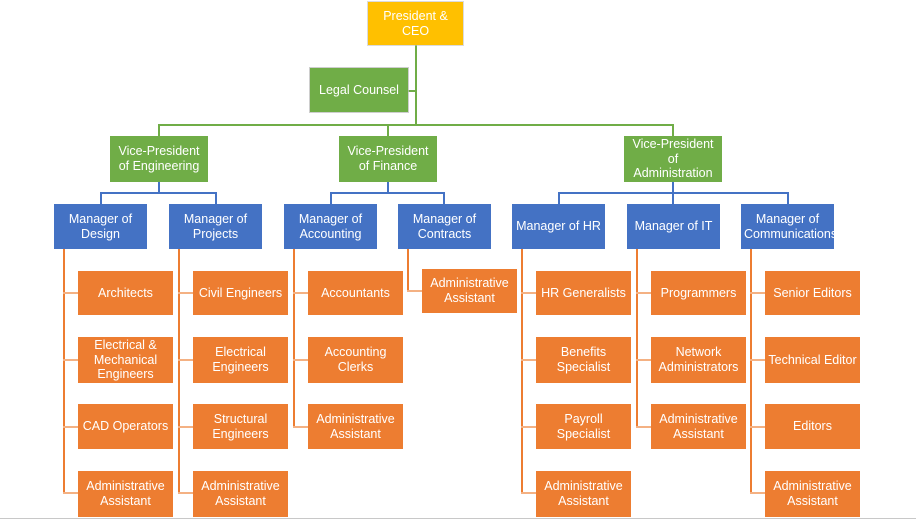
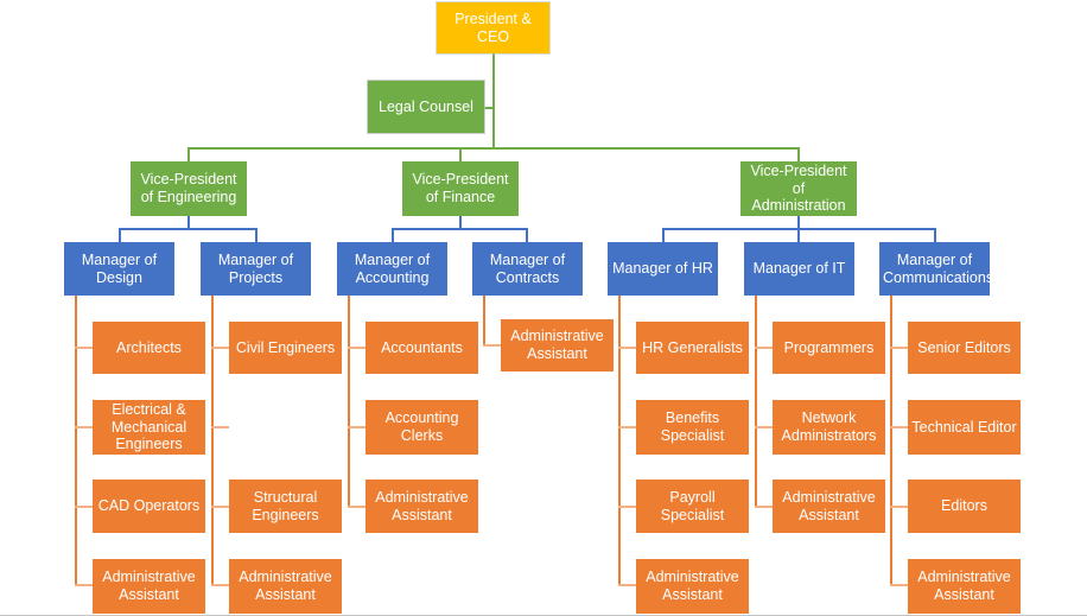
  President & CEO
  Legal Counsel
  Vice-President of Engineering
  Vice-President of Finance
  Vice-President of Administration
  Manager of Design
  Manager of Projects
  Manager of Accounting
  Manager of Contracts
  Manager of HR
  Manager of IT
  Manager of Communications
  Architects
  Electrical & Mechanical Engineers
  CAD Operators
  Administrative Assistant
  Civil Engineers
- Electrical Engineers
  Structural Engineers
  Administrative Assistant
  Accountants
  Accounting Clerks
  Administrative Assistant
  Administrative Assistant
  HR Generalists
  Benefits Specialist
  Payroll Specialist
  Administrative Assistant
  Programmers
  Network Administrators
  Administrative Assistant
  Senior Editors
  Technical Editor
  Editors
  Administrative Assistant
